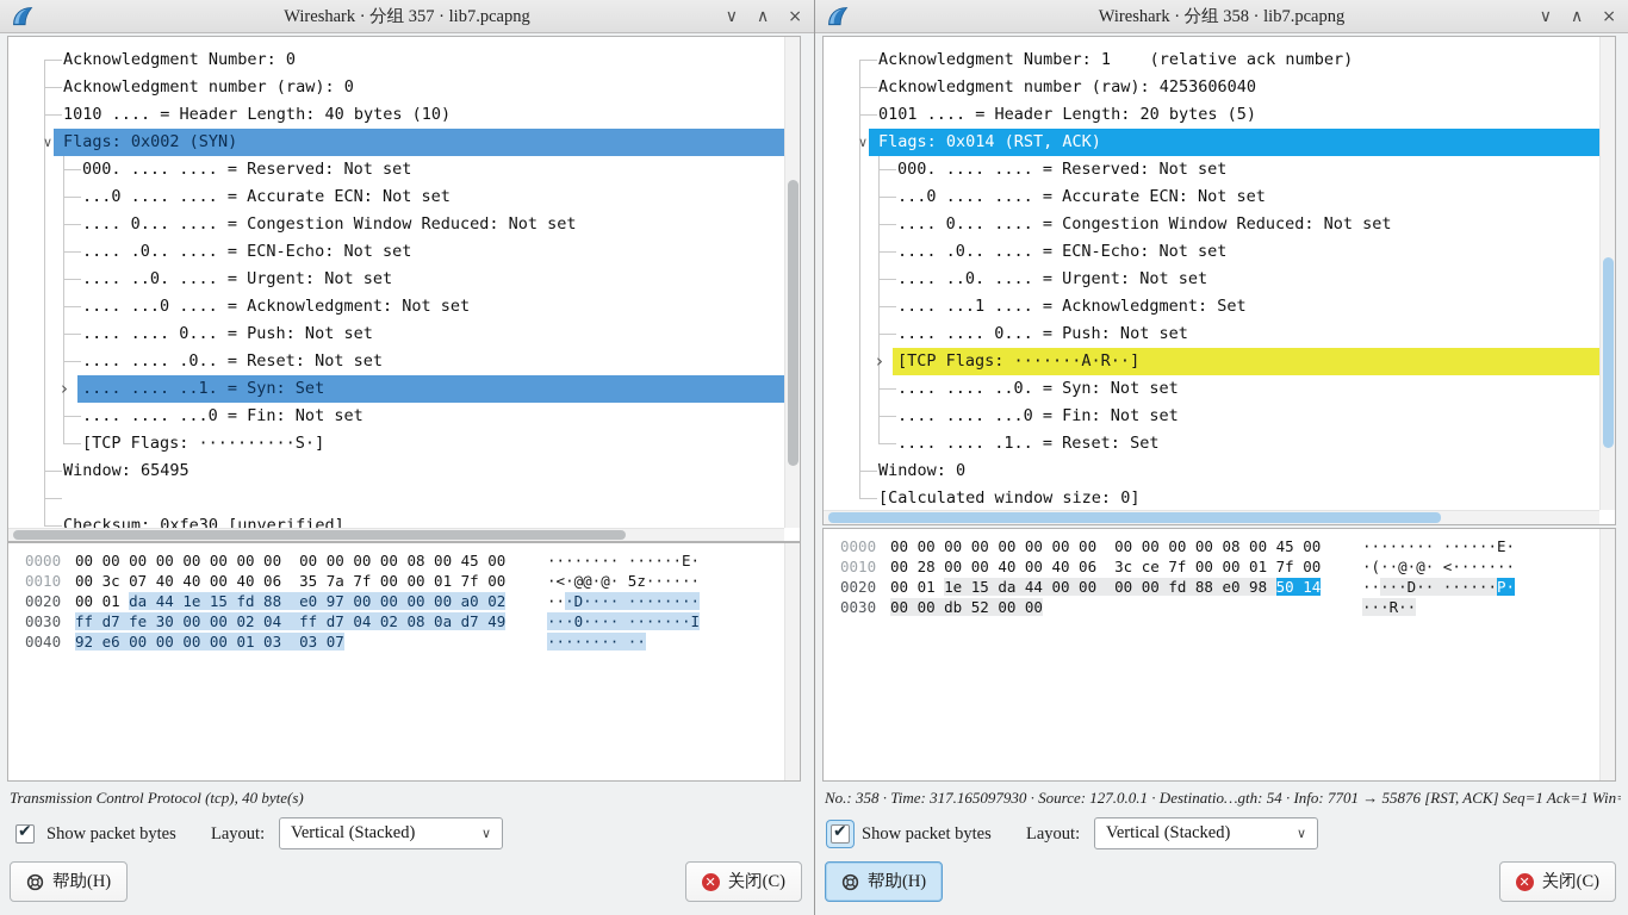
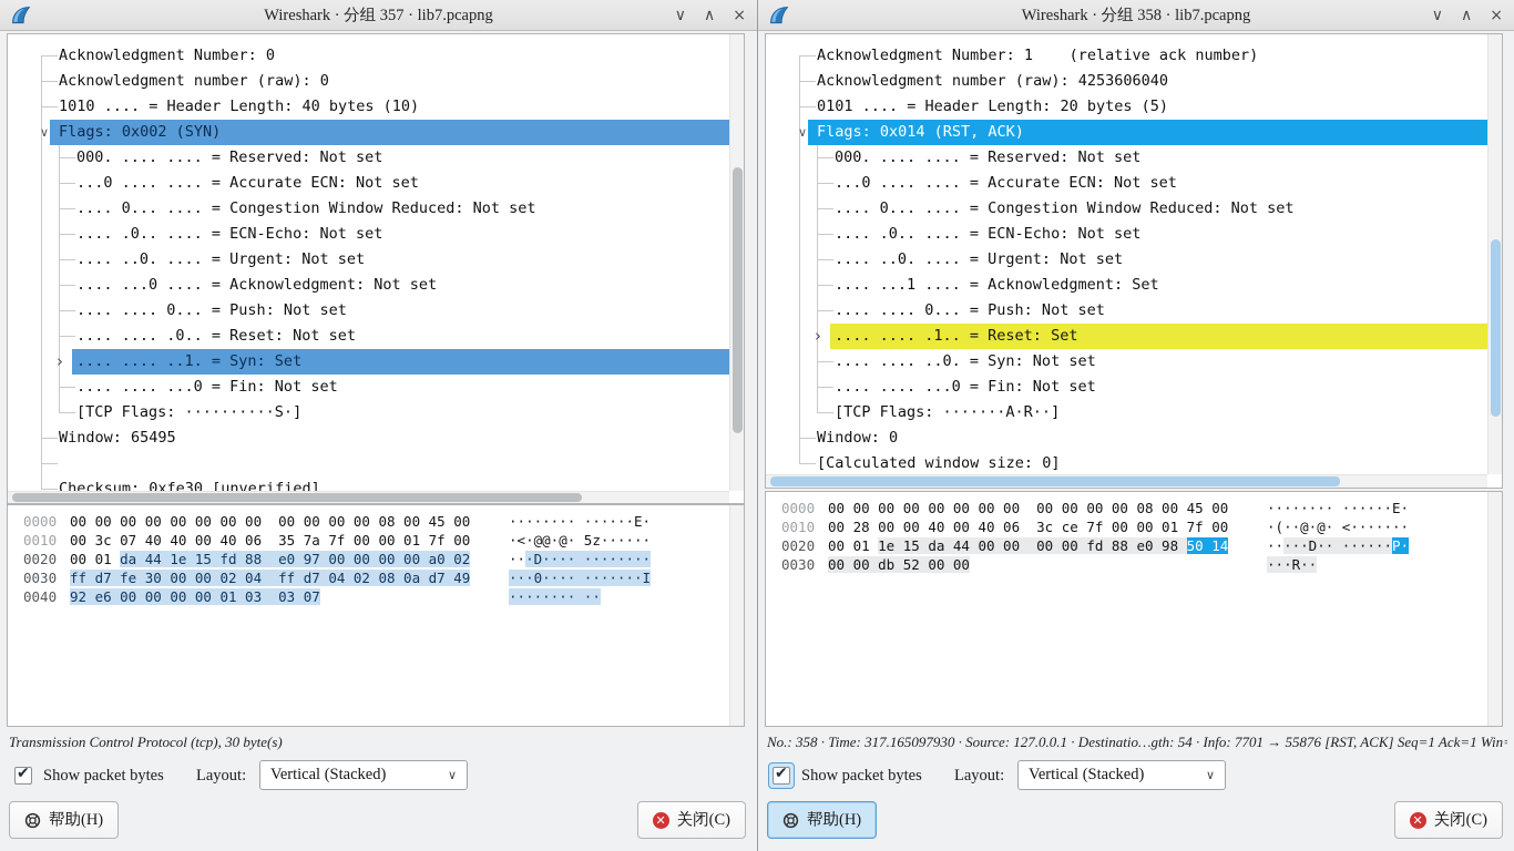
  Wireshark · 分组 357 · lib7.pcapng
  ∨
  ∧
  ×
  Acknowledgment Number: 0
  Acknowledgment number (raw): 0
  1010 .... = Header Length: 40 bytes (10)
  ∨
  Flags: 0x002 (SYN)
  000. .... .... = Reserved: Not set
  ...0 .... .... = Accurate ECN: Not set
  .... 0... .... = Congestion Window Reduced: Not set
  .... .0.. .... = ECN-Echo: Not set
  .... ..0. .... = Urgent: Not set
  .... ...0 .... = Acknowledgment: Not set
  .... .... 0... = Push: Not set
  .... .... .0.. = Reset: Not set
  ›
  .... .... ..1. = Syn: Set
  .... .... ...0 = Fin: Not set
  [TCP Flags: ··········S·]
  Window: 65495
  Checksum: 0xfe30 [unverified]
  0000
  00 00 00 00 00 00 00 00 00 00 00 00 08 00 45 00
  ········ ······E·
  0010
  00 3c 07 40 40 00 40 06 35 7a 7f 00 00 01 7f 00
  ·<·@@·@· 5z······
  0020
  00 01 da 44 1e 15 fd 88 e0 97 00 00 00 00 a0 02
  ···D···· ········
  0030
  ff d7 fe 30 00 00 02 04 ff d7 04 02 08 0a d7 49
  ···0···· ·······I
  0040
  92 e6 00 00 00 00 01 03 03 07
  ········ ··
- Transmission Control Protocol (tcp), 40 byte(s)
+ Transmission Control Protocol (tcp), 30 byte(s)
  ✔
  Show packet bytes
  Layout:
  Vertical (Stacked)
  ∨
  帮助(H)
  ✕
  关闭(C)
  Wireshark · 分组 358 · lib7.pcapng
  ∨
  ∧
  ×
  Acknowledgment Number: 1 (relative ack number)
  Acknowledgment number (raw): 4253606040
  0101 .... = Header Length: 20 bytes (5)
  ∨
  Flags: 0x014 (RST, ACK)
  000. .... .... = Reserved: Not set
  ...0 .... .... = Accurate ECN: Not set
  .... 0... .... = Congestion Window Reduced: Not set
  .... .0.. .... = ECN-Echo: Not set
  .... ..0. .... = Urgent: Not set
  .... ...1 .... = Acknowledgment: Set
  .... .... 0... = Push: Not set
  ›
- [TCP Flags: ·······A·R··]
+ .... .... .1.. = Reset: Set
  .... .... ..0. = Syn: Not set
  .... .... ...0 = Fin: Not set
- .... .... .1.. = Reset: Set
+ [TCP Flags: ·······A·R··]
  Window: 0
  [Calculated window size: 0]
  0000
  00 00 00 00 00 00 00 00 00 00 00 00 08 00 45 00
  ········ ······E·
  0010
  00 28 00 00 40 00 40 06 3c ce 7f 00 00 01 7f 00
  ·(··@·@· <·······
  0020
  00 01 1e 15 da 44 00 00 00 00 fd 88 e0 98 50 14
  ·····D·· ······P·
  0030
  00 00 db 52 00 00
  ···R··
  No.: 358 · Time: 317.165097930 · Source: 127.0.0.1 · Destinatio…gth: 54 · Info: 7701 → 55876 [RST, ACK] Seq=1 Ack=1 Win
  ✔
  Show packet bytes
  Layout:
  Vertical (Stacked)
  ∨
  帮助(H)
  ✕
  关闭(C)
